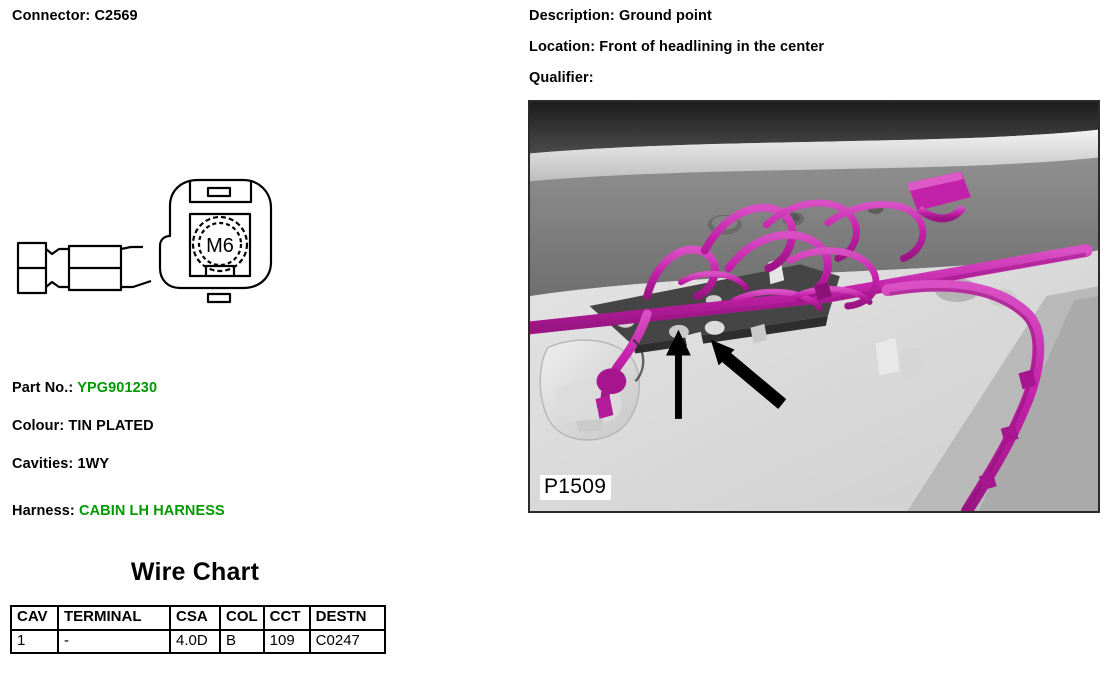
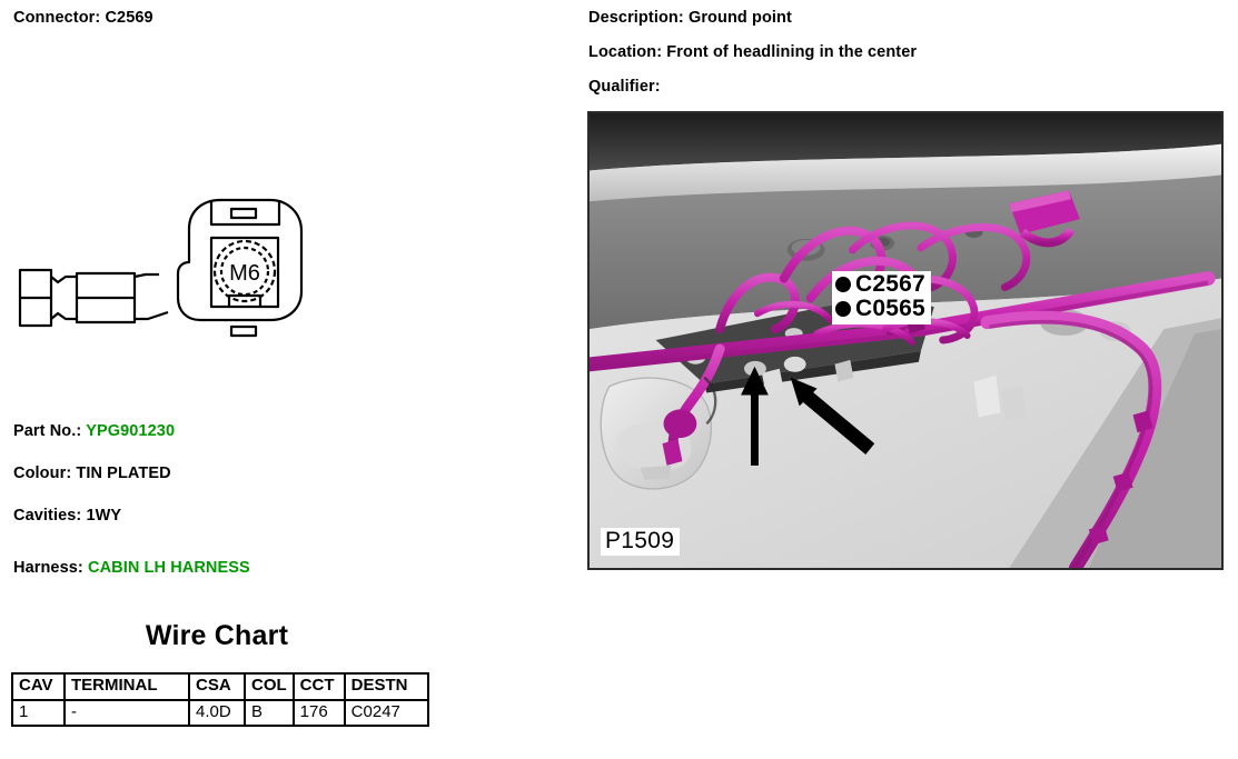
  Connector: C2569
  M6
  Part No.: YPG901230
  Colour: TIN PLATED
  Cavities: 1WY
  Harness: CABIN LH HARNESS
  Wire Chart
  CAV	TERMINAL	CSA	COL	CCT	DESTN
- 1	-	4.0D	B	109	C0247
+ 1	-	4.0D	B	176	C0247
  Description: Ground point
  Location: Front of headlining in the center
  Qualifier:
+ C2567
+ C0565
  P1509
